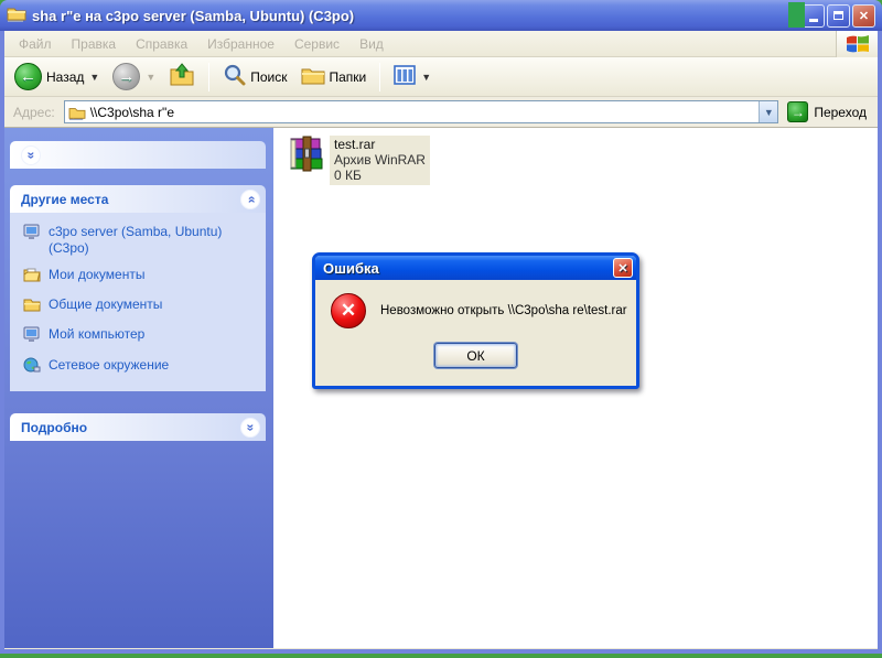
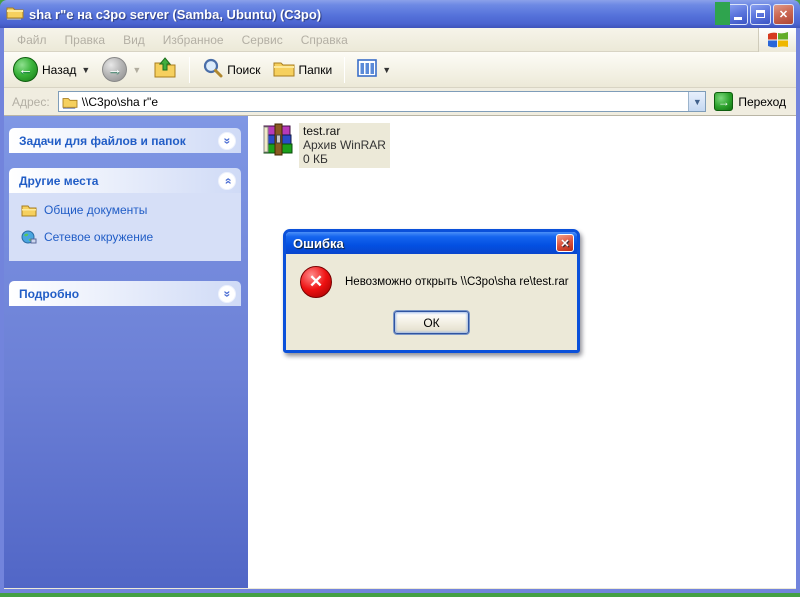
  sha r"e на c3po server (Samba, Ubuntu) (C3po)
  ✕
  Файл
  Правка
- Справка
+ Вид
  Избранное
  Сервис
- Вид
+ Справка
  ←
  Назад
  ▼
  →
  ▼
  Поиск
  Папки
  ▼
  Адрес:
  \\C3po\sha r"e
  ▼
  →
  Переход
+ Задачи для файлов и папок
  Другие места
- c3po server (Samba, Ubuntu) (C3po)
- Мои документы
  Общие документы
- Мой компьютер
  Сетевое окружение
  Подробно
  test.rar
  Архив WinRAR
  0 КБ
  Ошибка
  ✕
  ✕
  Невозможно открыть \\C3po\sha re\test.rar
  ОК
